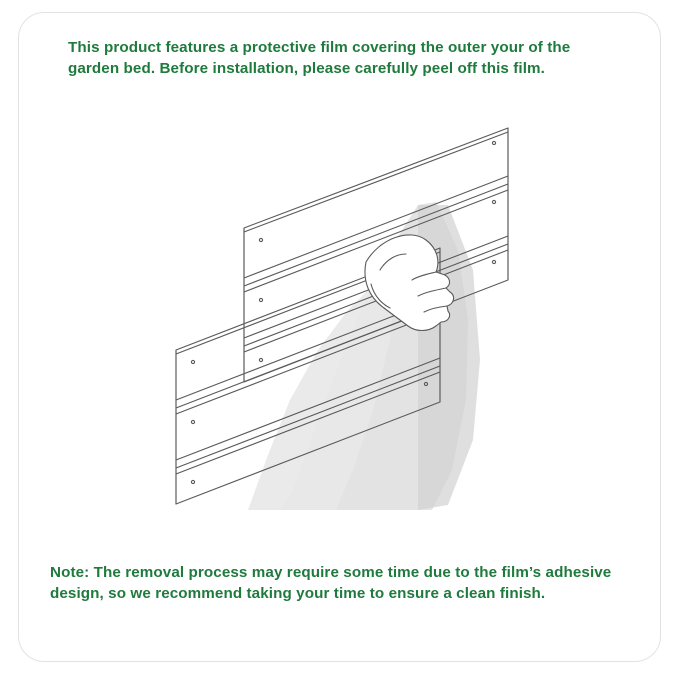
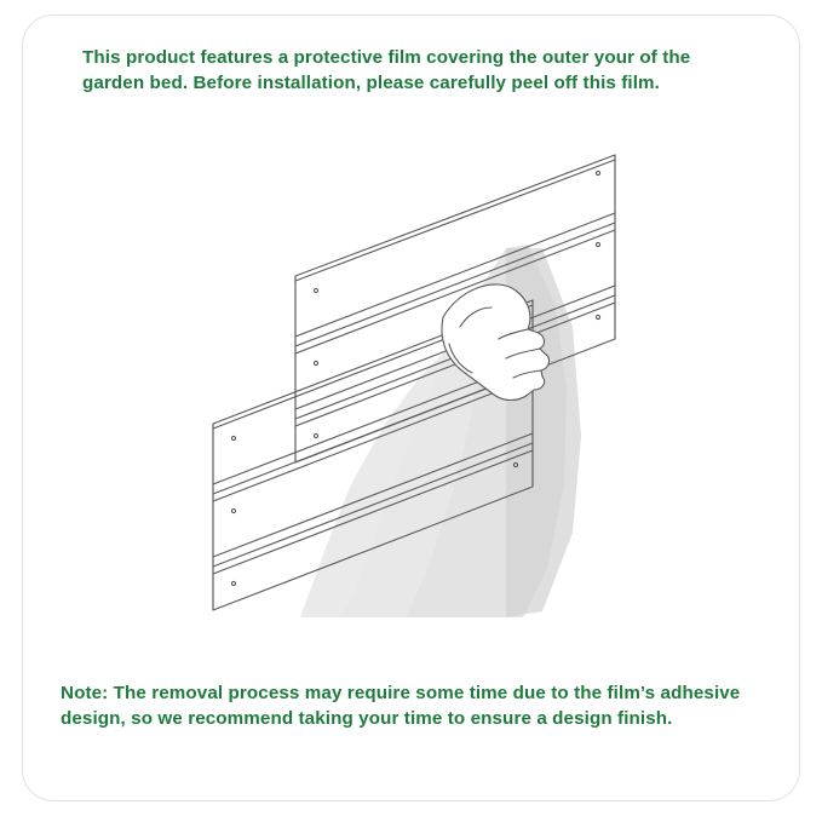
  This product features a protective film covering the outer your of the garden bed. Before installation, please carefully peel off this film.
- Note: The removal process may require some time due to the film’s adhesive design, so we recommend taking your time to ensure a clean finish.
+ Note: The removal process may require some time due to the film’s adhesive design, so we recommend taking your time to ensure a design finish.
